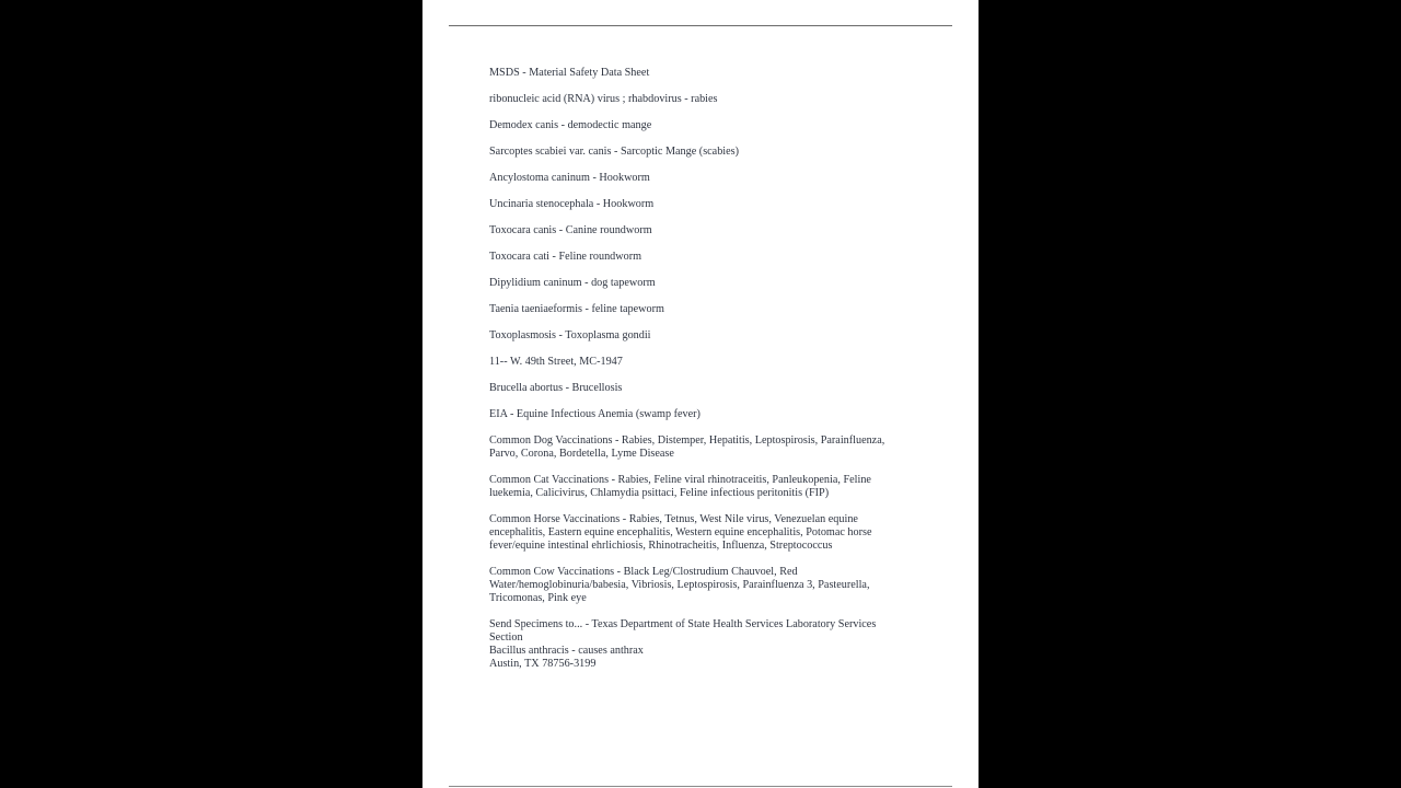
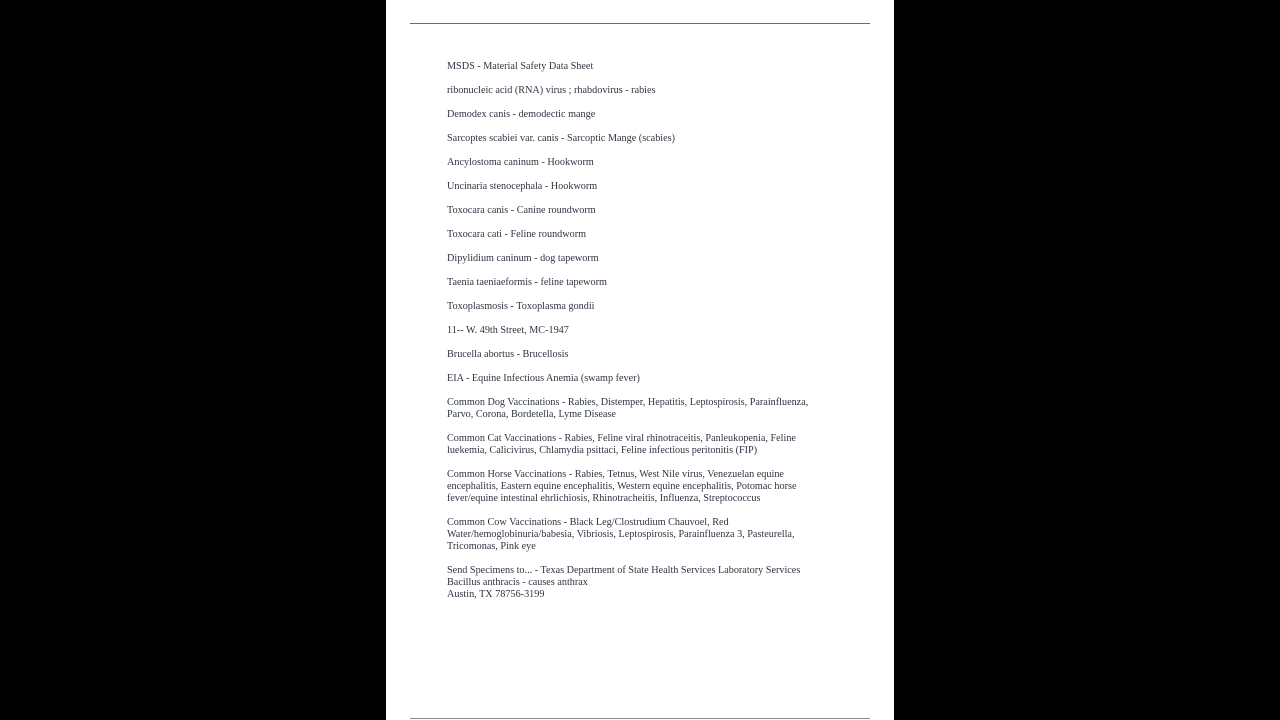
  MSDS - Material Safety Data Sheet
  ribonucleic acid (RNA) virus ; rhabdovirus - rabies
  Demodex canis - demodectic mange
  Sarcoptes scabiei var. canis - Sarcoptic Mange (scabies)
  Ancylostoma caninum - Hookworm
  Uncinaria stenocephala - Hookworm
  Toxocara canis - Canine roundworm
  Toxocara cati - Feline roundworm
  Dipylidium caninum - dog tapeworm
  Taenia taeniaeformis - feline tapeworm
  Toxoplasmosis - Toxoplasma gondii
  11-- W. 49th Street, MC-1947
  Brucella abortus - Brucellosis
  EIA - Equine Infectious Anemia (swamp fever)
  Common Dog Vaccinations - Rabies, Distemper, Hepatitis, Leptospirosis, Parainfluenza,
  Parvo, Corona, Bordetella, Lyme Disease
  Common Cat Vaccinations - Rabies, Feline viral rhinotraceitis, Panleukopenia, Feline
  luekemia, Calicivirus, Chlamydia psittaci, Feline infectious peritonitis (FIP)
  Common Horse Vaccinations - Rabies, Tetnus, West Nile virus, Venezuelan equine
  encephalitis, Eastern equine encephalitis, Western equine encephalitis, Potomac horse
  fever/equine intestinal ehrlichiosis, Rhinotracheitis, Influenza, Streptococcus
  Common Cow Vaccinations - Black Leg/Clostrudium Chauvoel, Red
  Water/hemoglobinuria/babesia, Vibriosis, Leptospirosis, Parainfluenza 3, Pasteurella,
  Tricomonas, Pink eye
  Send Specimens to... - Texas Department of State Health Services Laboratory Services
- Section
  Bacillus anthracis - causes anthrax
  Austin, TX 78756-3199
